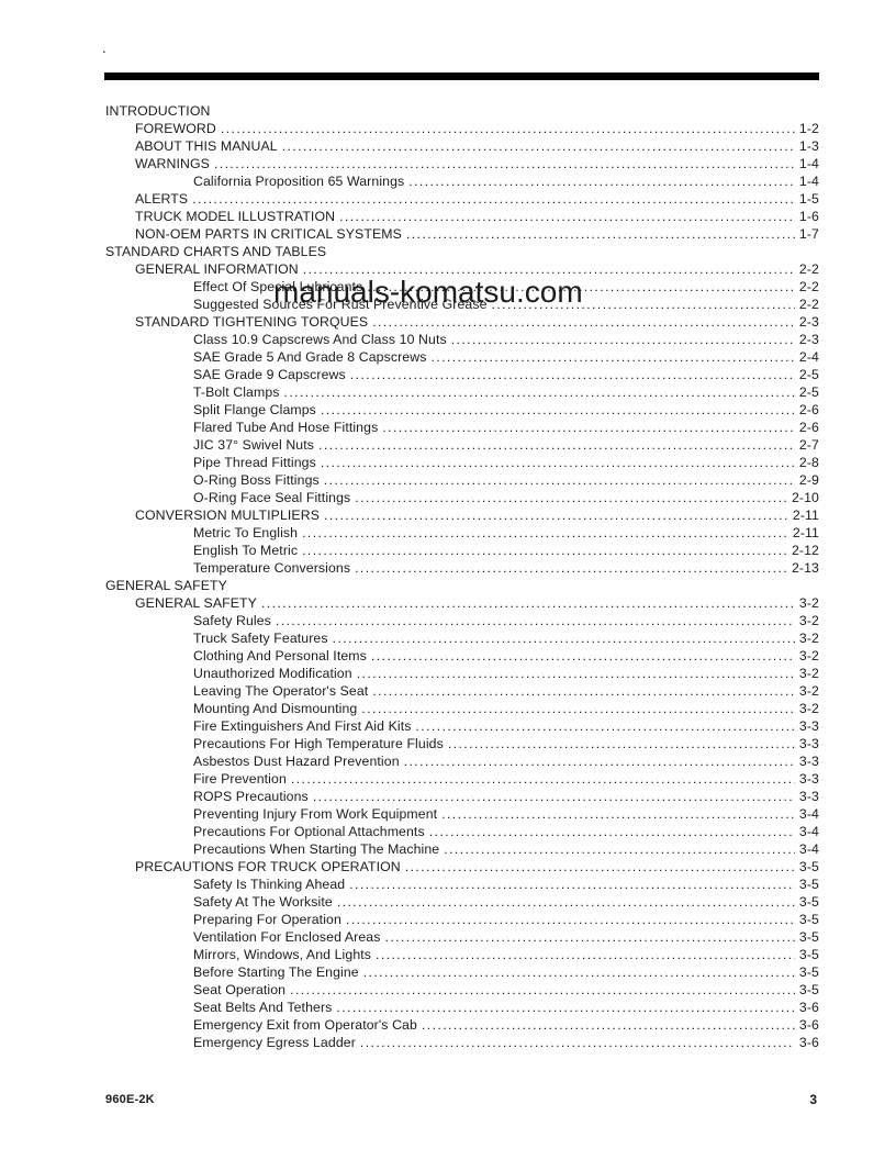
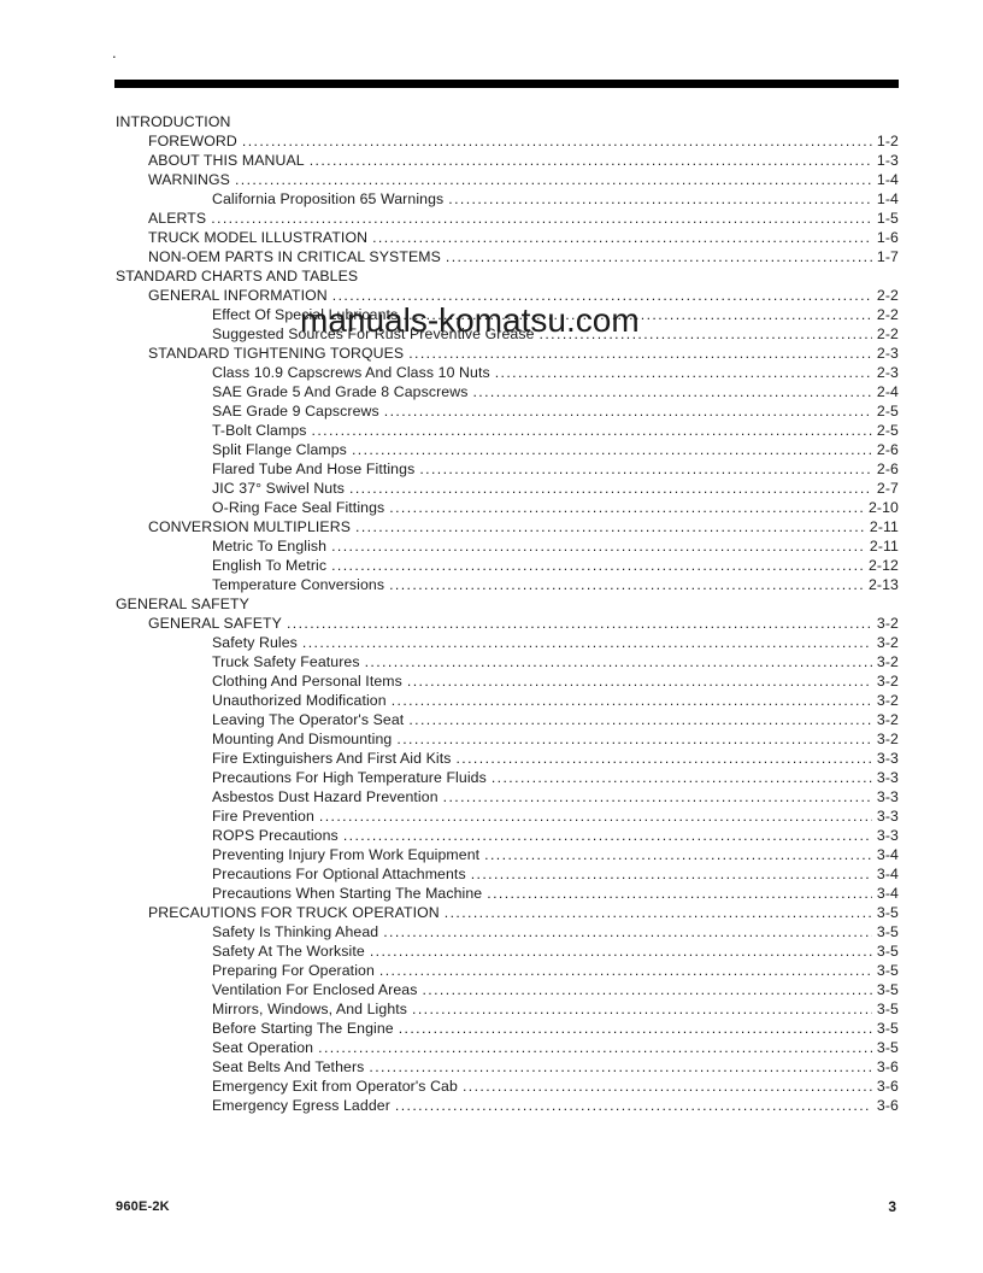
  .
  INTRODUCTION
  FOREWORD
  1-2
  ABOUT THIS MANUAL
  1-3
  WARNINGS
  1-4
  California Proposition 65 Warnings
  1-4
  ALERTS
  1-5
  TRUCK MODEL ILLUSTRATION
  1-6
  NON-OEM PARTS IN CRITICAL SYSTEMS
  1-7
  STANDARD CHARTS AND TABLES
  GENERAL INFORMATION
  2-2
  Effect Of Special Lubricants
  2-2
  Suggested Sources For Rust Preventive Grease
  2-2
  STANDARD TIGHTENING TORQUES
  2-3
  Class 10.9 Capscrews And Class 10 Nuts
  2-3
  SAE Grade 5 And Grade 8 Capscrews
  2-4
  SAE Grade 9 Capscrews
  2-5
  T-Bolt Clamps
  2-5
  Split Flange Clamps
  2-6
  Flared Tube And Hose Fittings
  2-6
  JIC 37° Swivel Nuts
  2-7
- Pipe Thread Fittings
- 2-8
- O-Ring Boss Fittings
- 2-9
  O-Ring Face Seal Fittings
  2-10
  CONVERSION MULTIPLIERS
  2-11
  Metric To English
  2-11
  English To Metric
  2-12
  Temperature Conversions
  2-13
  GENERAL SAFETY
  GENERAL SAFETY
  3-2
  Safety Rules
  3-2
  Truck Safety Features
  3-2
  Clothing And Personal Items
  3-2
  Unauthorized Modification
  3-2
  Leaving The Operator's Seat
  3-2
  Mounting And Dismounting
  3-2
  Fire Extinguishers And First Aid Kits
  3-3
  Precautions For High Temperature Fluids
  3-3
  Asbestos Dust Hazard Prevention
  3-3
  Fire Prevention
  3-3
  ROPS Precautions
  3-3
  Preventing Injury From Work Equipment
  3-4
  Precautions For Optional Attachments
  3-4
  Precautions When Starting The Machine
  3-4
  PRECAUTIONS FOR TRUCK OPERATION
  3-5
  Safety Is Thinking Ahead
  3-5
  Safety At The Worksite
  3-5
  Preparing For Operation
  3-5
  Ventilation For Enclosed Areas
  3-5
  Mirrors, Windows, And Lights
  3-5
  Before Starting The Engine
  3-5
  Seat Operation
  3-5
  Seat Belts And Tethers
  3-6
  Emergency Exit from Operator's Cab
  3-6
  Emergency Egress Ladder
  3-6
  manuals-komatsu.com
  960E-2K
  3
